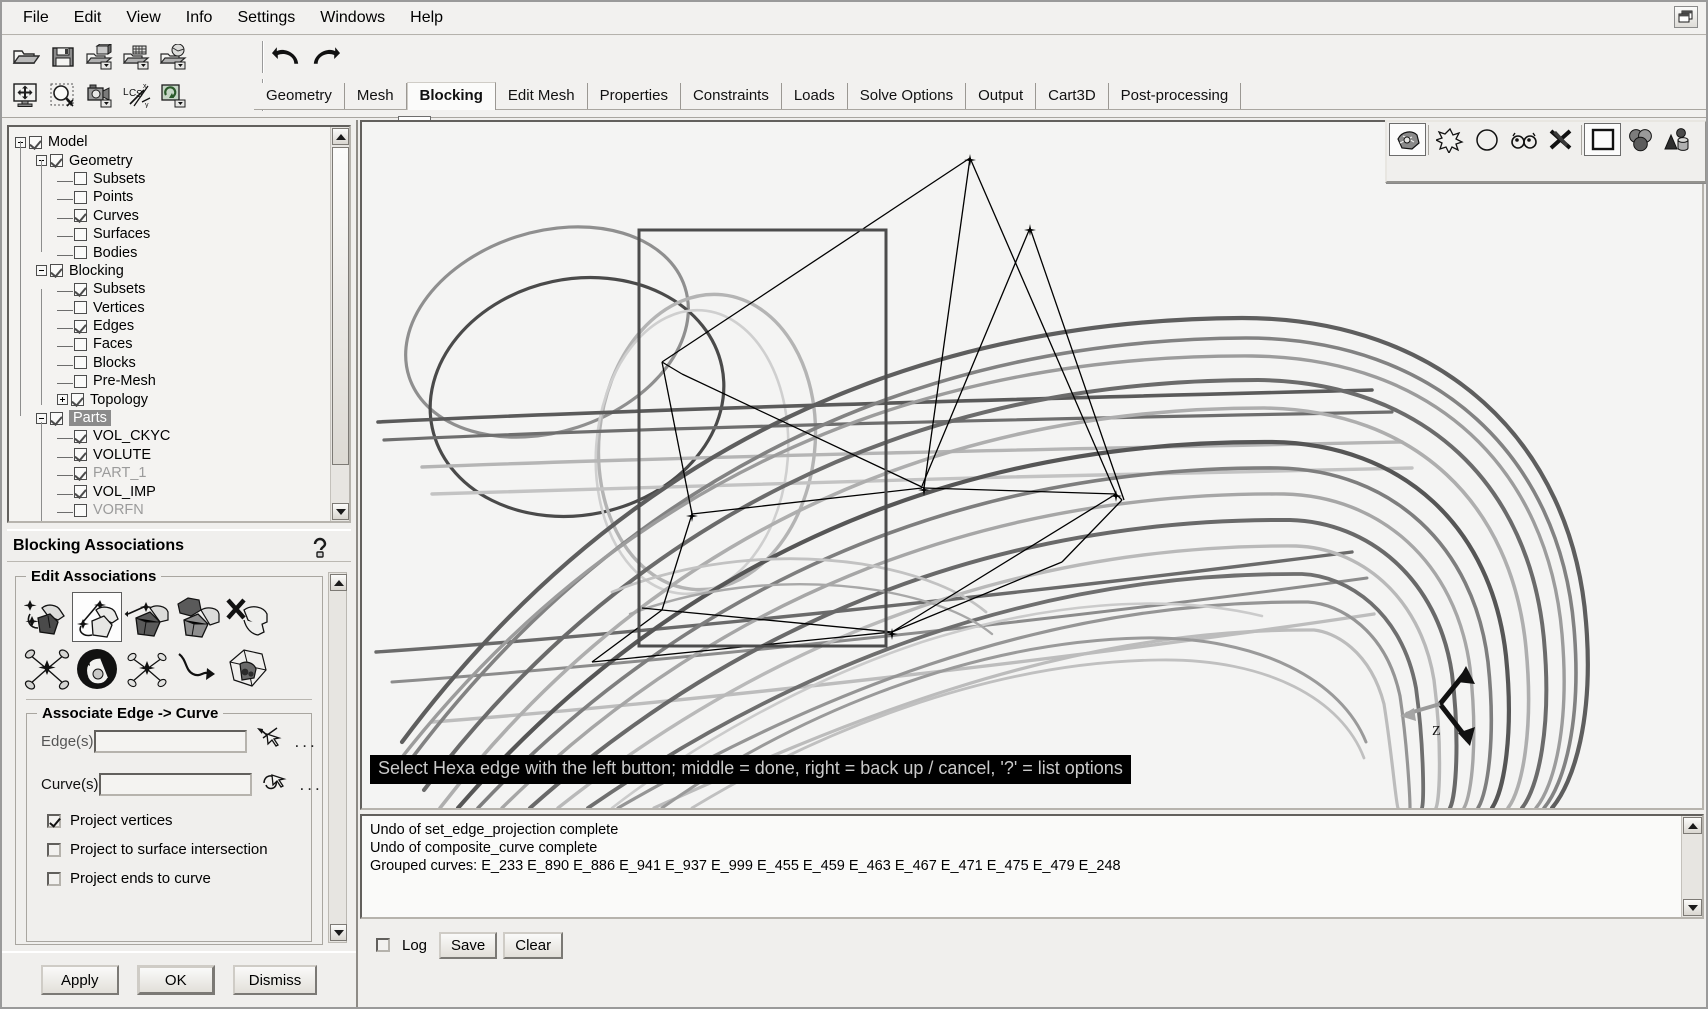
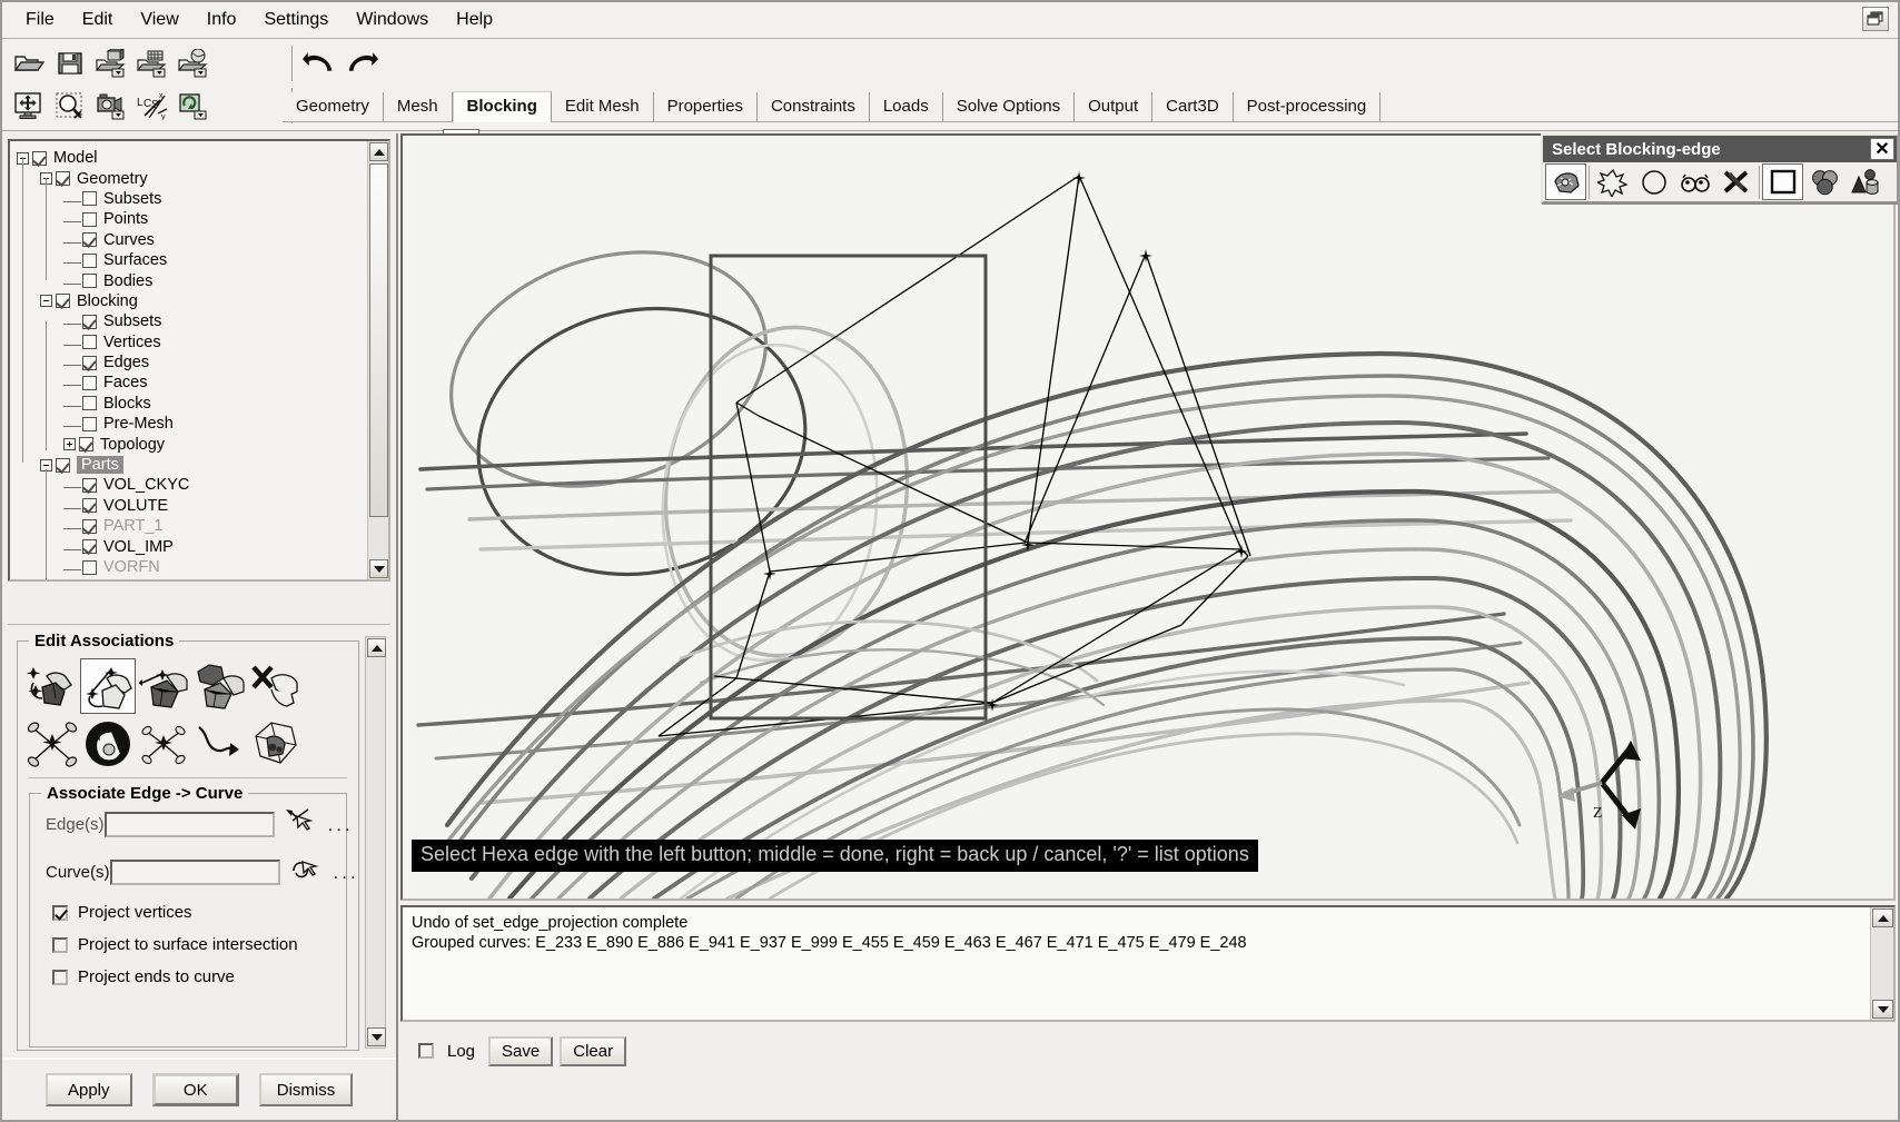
  File
  Edit
  View
  Info
  Settings
  Windows
  Help
  L
  C
  Geometry
  Mesh
  Blocking
  Edit Mesh
  Properties
  Constraints
  Loads
  Solve Options
  Output
  Cart3D
  Post-processing
  Model
  Geometry
  Subsets
  Points
  Curves
  Surfaces
  Bodies
  Blocking
  Subsets
  Vertices
  Edges
  Faces
  Blocks
  Pre-Mesh
  Topology
  Parts
  VOL_CKYC
  VOLUTE
  PART_1
  VOL_IMP
  VORFN
- Blocking Associations
  Edit Associations
  Associate Edge -> Curve
  Edge(s)
  ...
  Curve(s)
  ...
  Project vertices
  Project to surface intersection
  Project ends to curve
  Apply
  OK
  Dismiss
  Z
  Select Hexa edge with the left button; middle = done, right = back up / cancel, '?' = list options
  Undo of set_edge_projection complete
- Undo of composite_curve complete
  Grouped curves: E_233 E_890 E_886 E_941 E_937 E_999 E_455 E_459 E_463 E_467 E_471 E_475 E_479 E_248
  Log
  Save
  Clear
+ Select Blocking-edge
+ ✕
